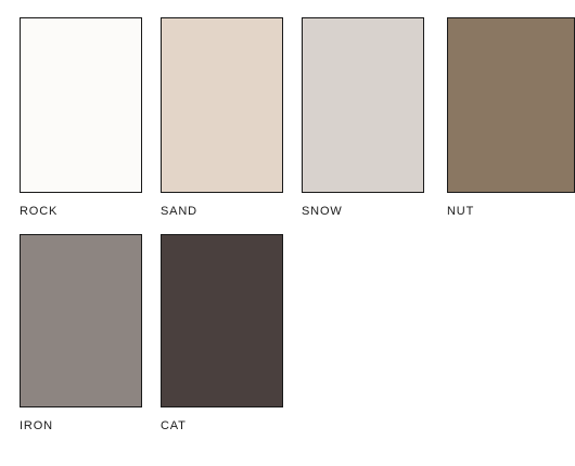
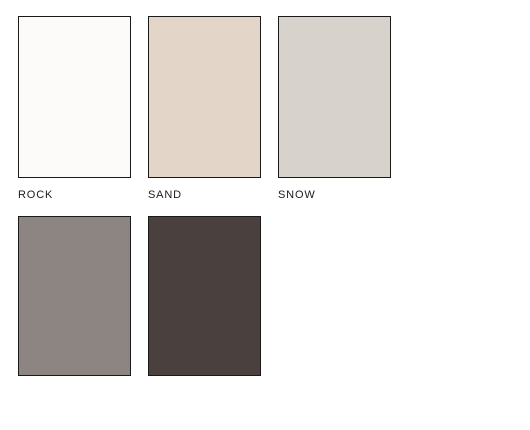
  ROCK
  SAND
  SNOW
- NUT
- IRON
- CAT
